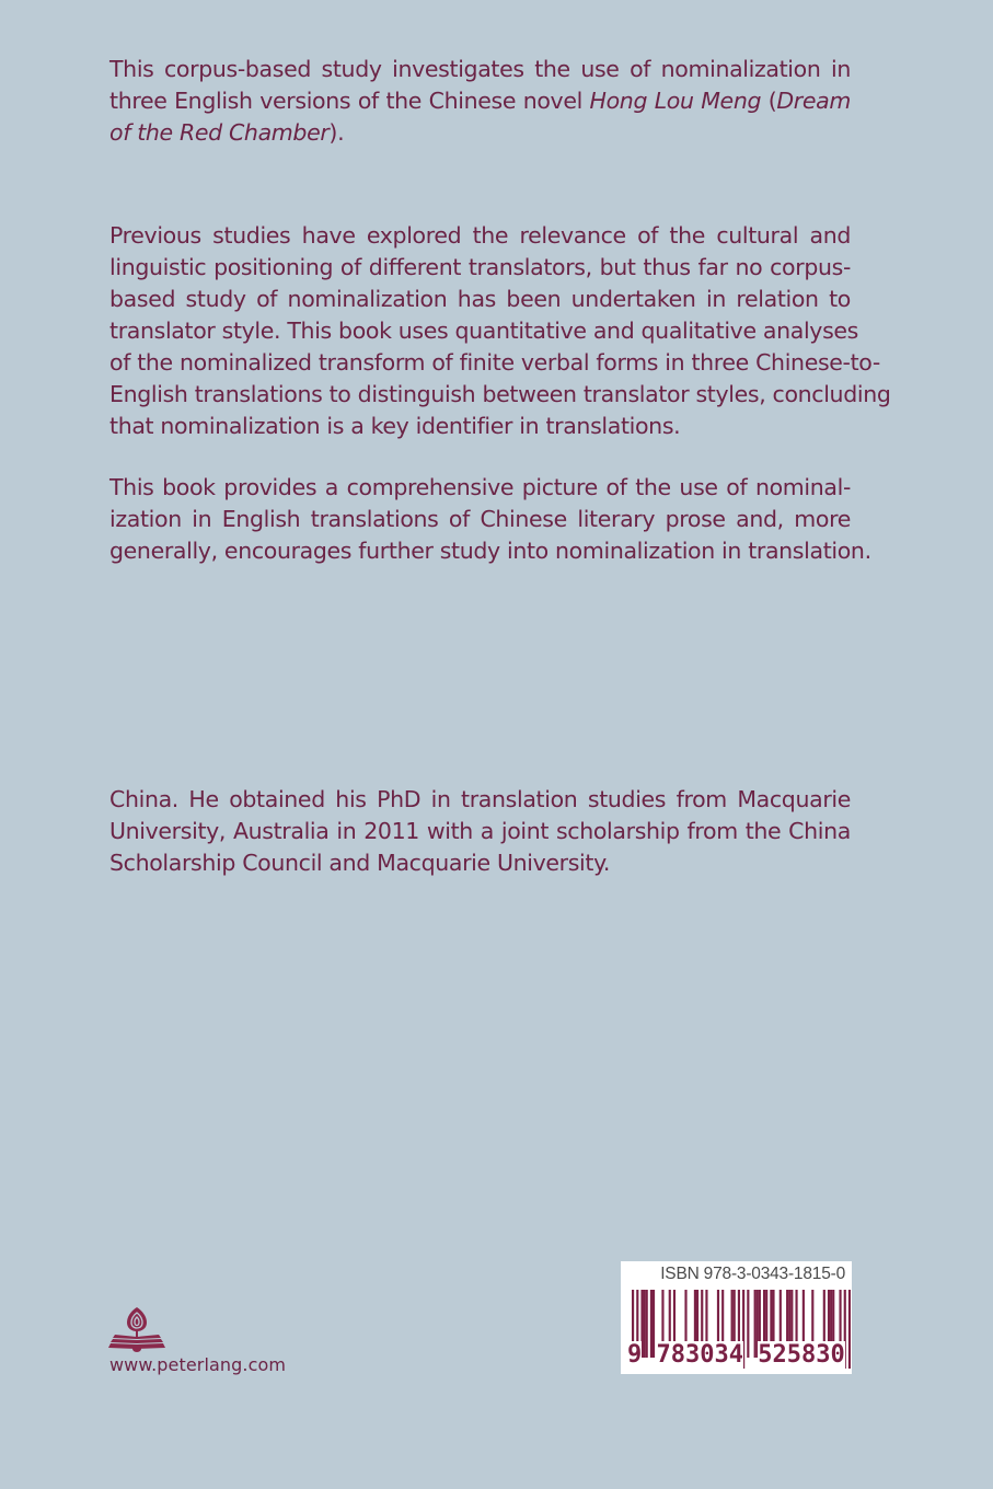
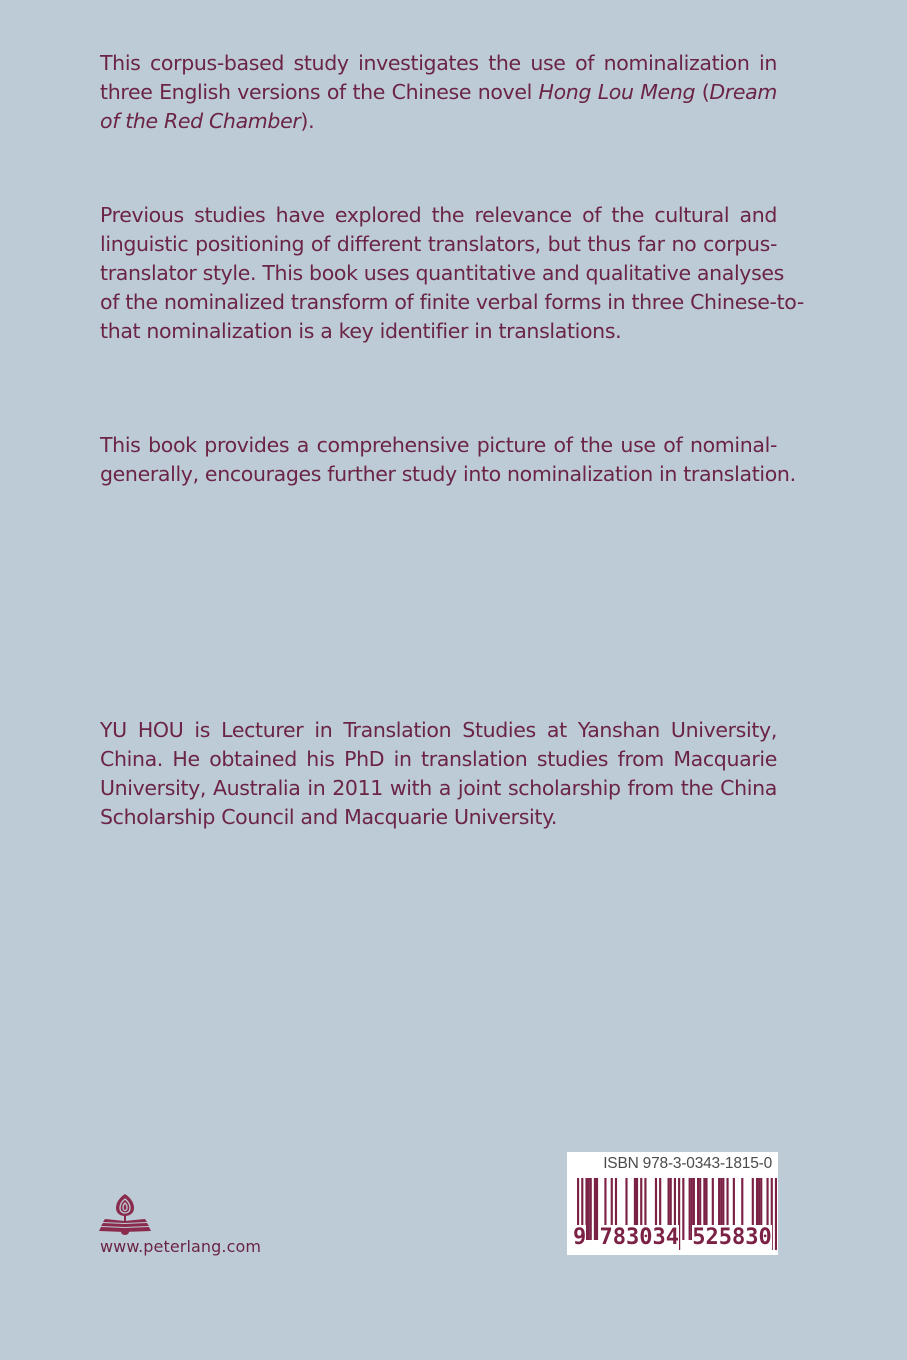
  This corpus-based study investigates the use of nominalization in
  three English versions of the Chinese novel Hong Lou Meng (Dream
  of the Red Chamber).
  Previous studies have explored the relevance of the cultural and
  linguistic positioning of different translators, but thus far no corpus-
- based study of nominalization has been undertaken in relation to
  translator style. This book uses quantitative and qualitative analyses
  of the nominalized transform of finite verbal forms in three Chinese-to-
- English translations to distinguish between translator styles, concluding
  that nominalization is a key identifier in translations.
  This book provides a comprehensive picture of the use of nominal-
- ization in English translations of Chinese literary prose and, more
  generally, encourages further study into nominalization in translation.
+ YU HOU is Lecturer in Translation Studies at Yanshan University,
  China. He obtained his PhD in translation studies from Macquarie
  University, Australia in 2011 with a joint scholarship from the China
  Scholarship Council and Macquarie University.
  www.peterlang.com
  ISBN 978-3-0343-1815-0
  9 783034 525830
